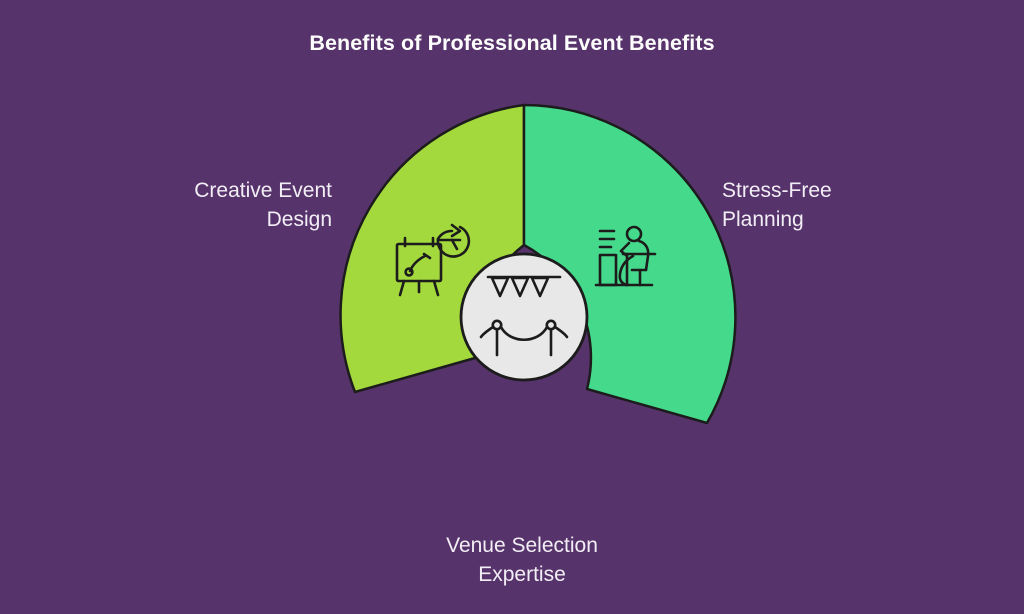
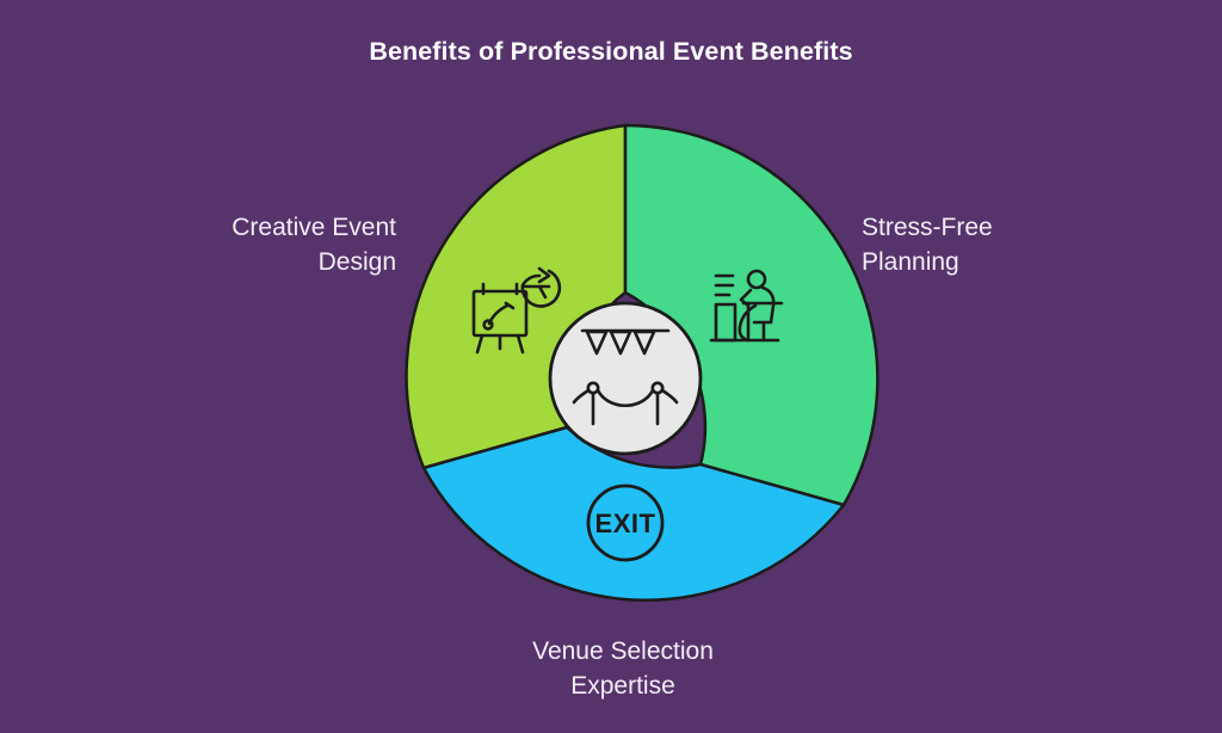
  Benefits of Professional Event Benefits
+ EXIT
  Creative Event
  Design
  Stress-Free
  Planning
  Venue Selection
  Expertise
